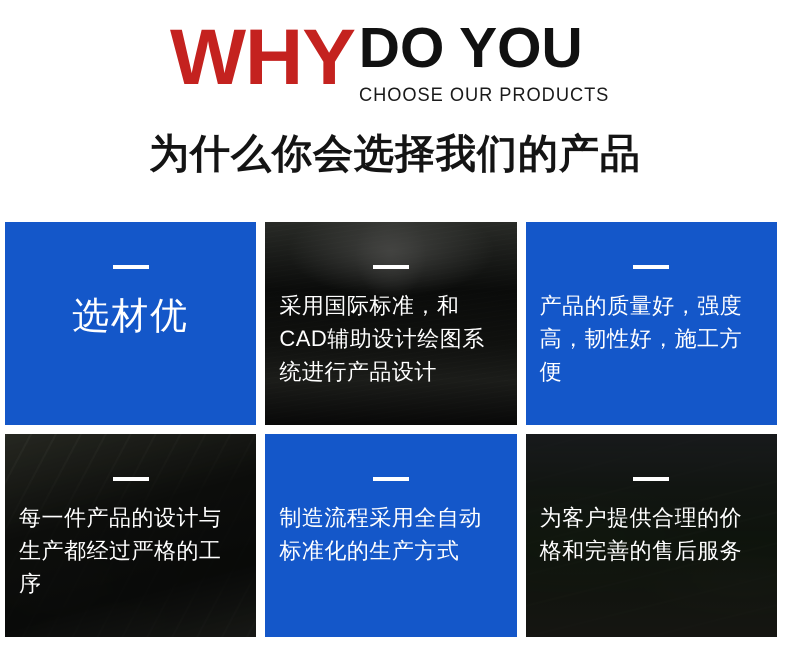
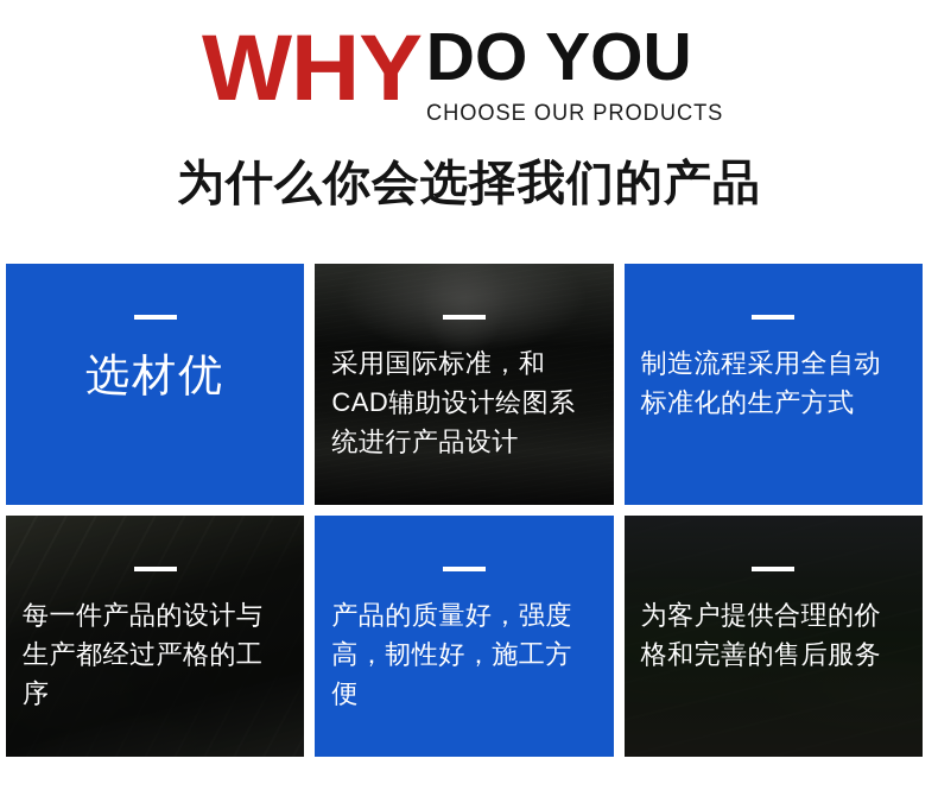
  WHY
  DO YOU
  CHOOSE OUR PRODUCTS
  为什么你会选择我们的产品
  选材优
  采用国际标准，和CAD辅助设计绘图系统进行产品设计
- 产品的质量好，强度高，韧性好，施工方便
+ 制造流程采用全自动标准化的生产方式
  每一件产品的设计与生产都经过严格的工序
- 制造流程采用全自动标准化的生产方式
+ 产品的质量好，强度高，韧性好，施工方便
  为客户提供合理的价格和完善的售后服务
